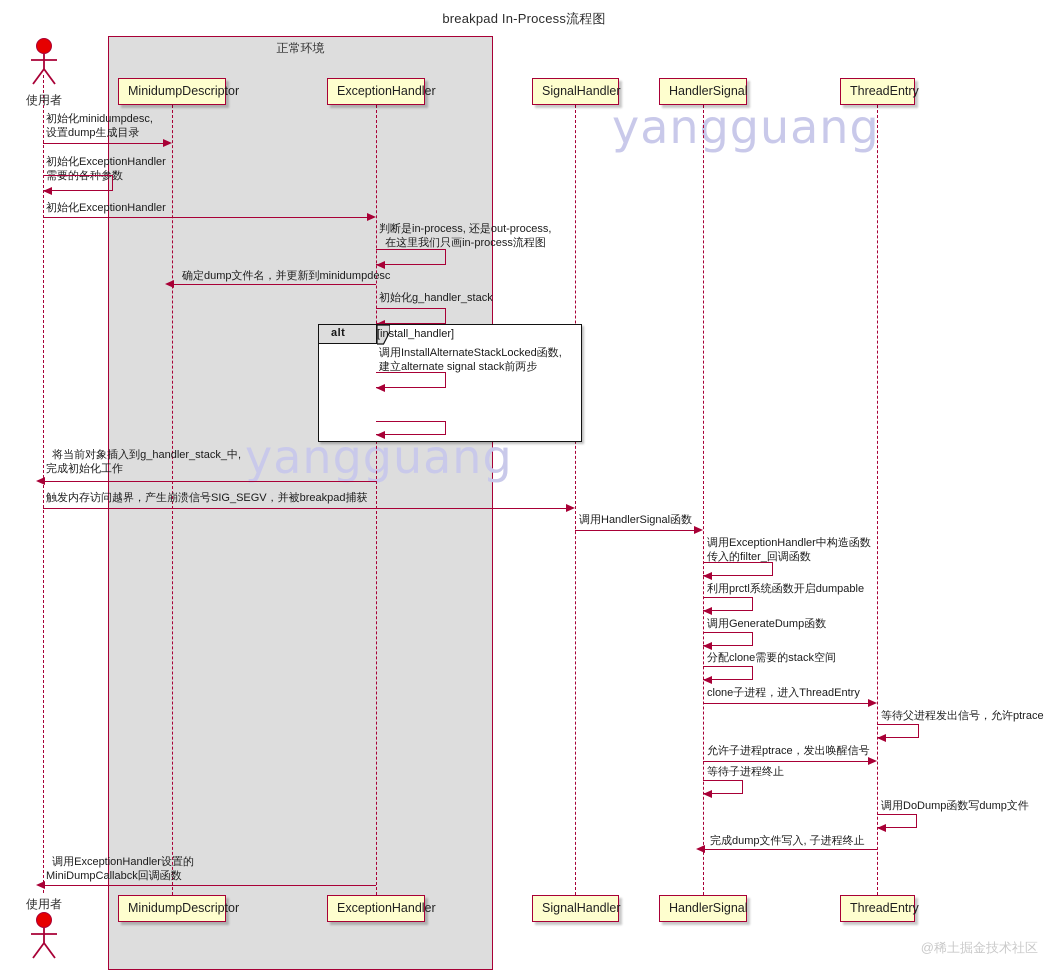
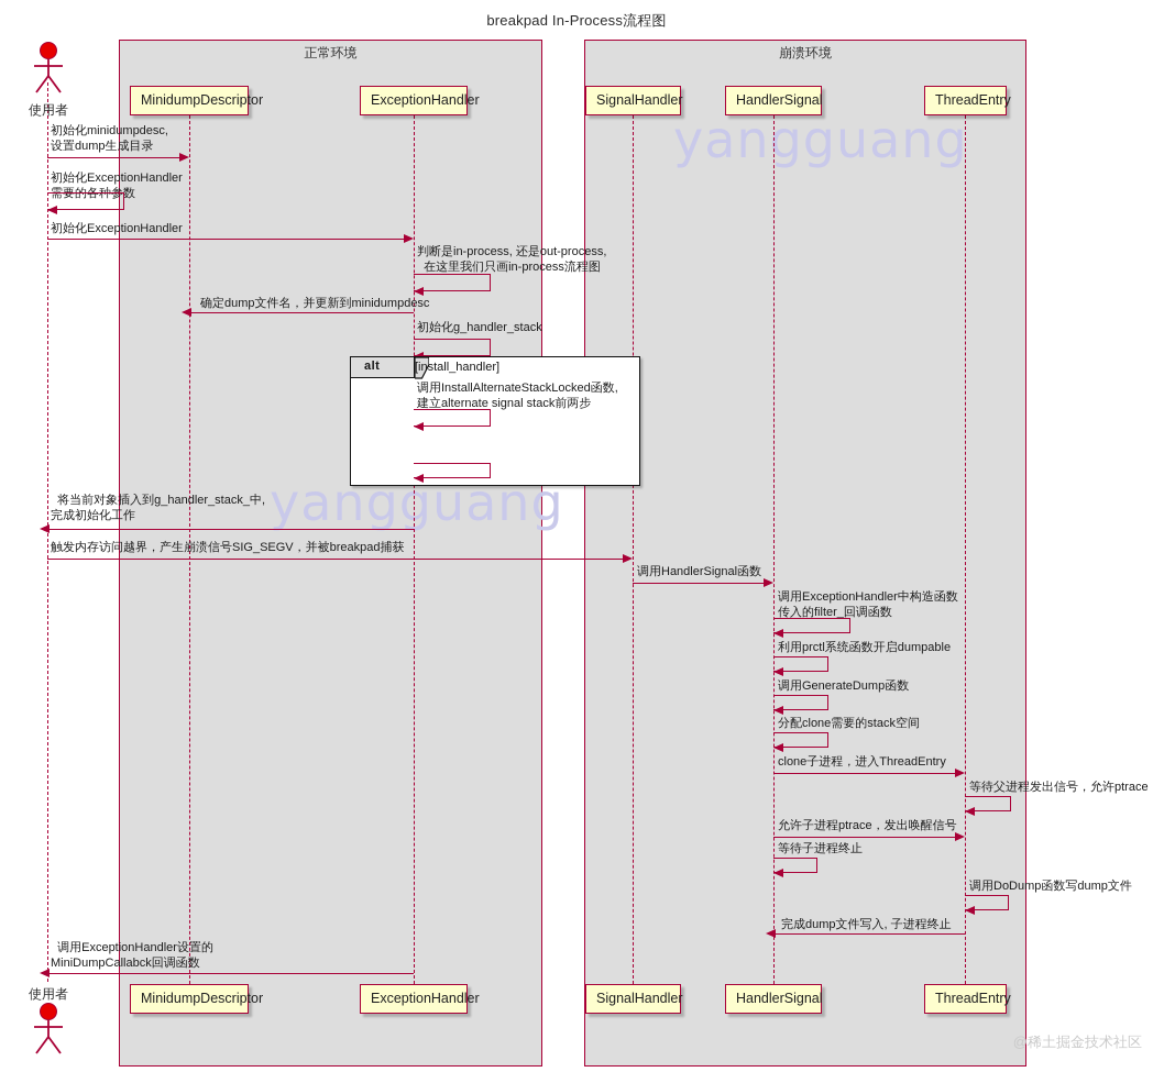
  breakpad In-Process流程图
  正常环境
+ 崩溃环境
  yangguang
  yangguang
  使用者
  使用者
  MinidumpDescriptor
  ExceptionHandler
  SignalHandler
  HandlerSignal
  ThreadEntry
  MinidumpDescriptor
  ExceptionHandler
  SignalHandler
  HandlerSignal
  ThreadEntry
  初始化minidumpdesc,
  设置dump生成目录
  初始化ExceptionHandler
  需要的各种参数
  初始化ExceptionHandler
  判断是in-process, 还是out-process,
  在这里我们只画in-process流程图
  确定dump文件名，并更新到minidumpdesc
  初始化g_handler_stack
  alt
  [install_handler]
  调用InstallAlternateStackLocked函数,
  建立alternate signal stack前两步
  将当前对象插入到g_handler_stack_中,
  完成初始化工作
  触发内存访问越界，产生崩溃信号SIG_SEGV，并被breakpad捕获
  调用HandlerSignal函数
  调用ExceptionHandler中构造函数
  传入的filter_回调函数
  利用prctl系统函数开启dumpable
  调用GenerateDump函数
  分配clone需要的stack空间
  clone子进程，进入ThreadEntry
  等待父进程发出信号，允许ptrace
  允许子进程ptrace，发出唤醒信号
  等待子进程终止
  调用DoDump函数写dump文件
  完成dump文件写入, 子进程终止
  调用ExceptionHandler设置的
  MiniDumpCallabck回调函数
  @稀土掘金技术社区
